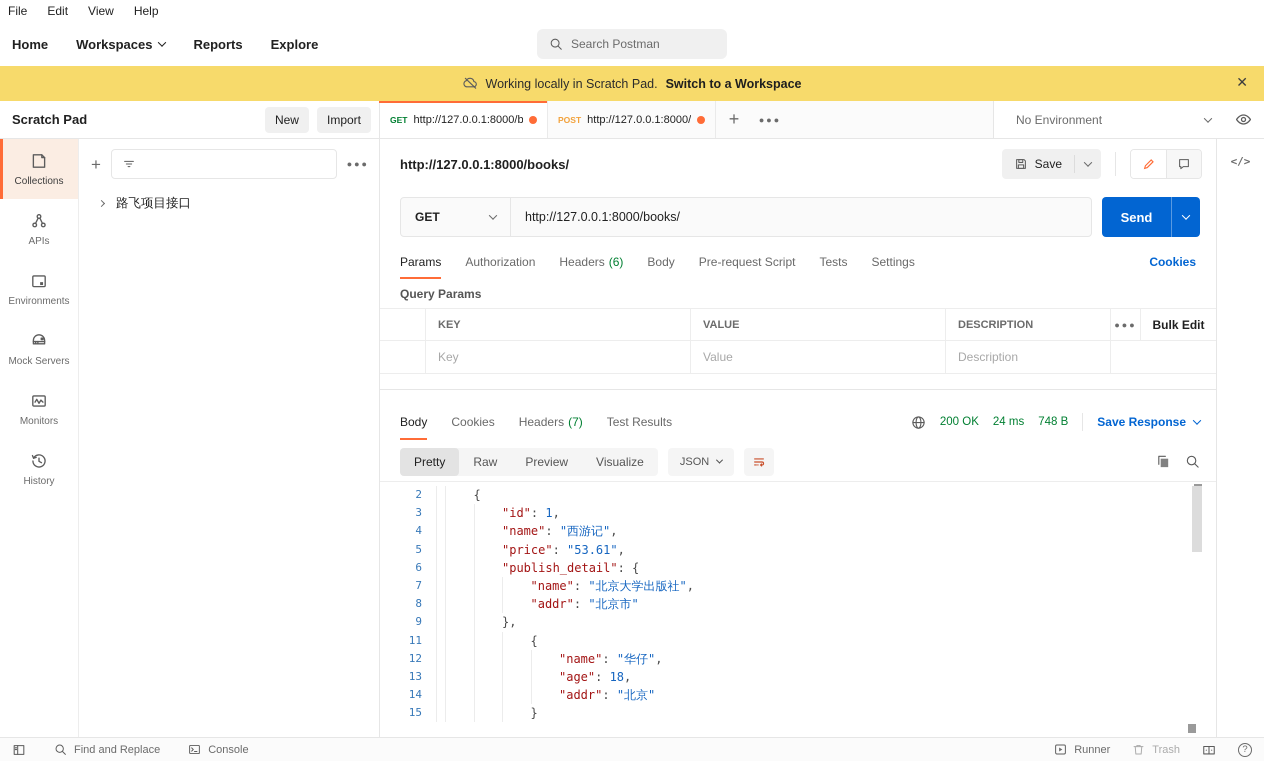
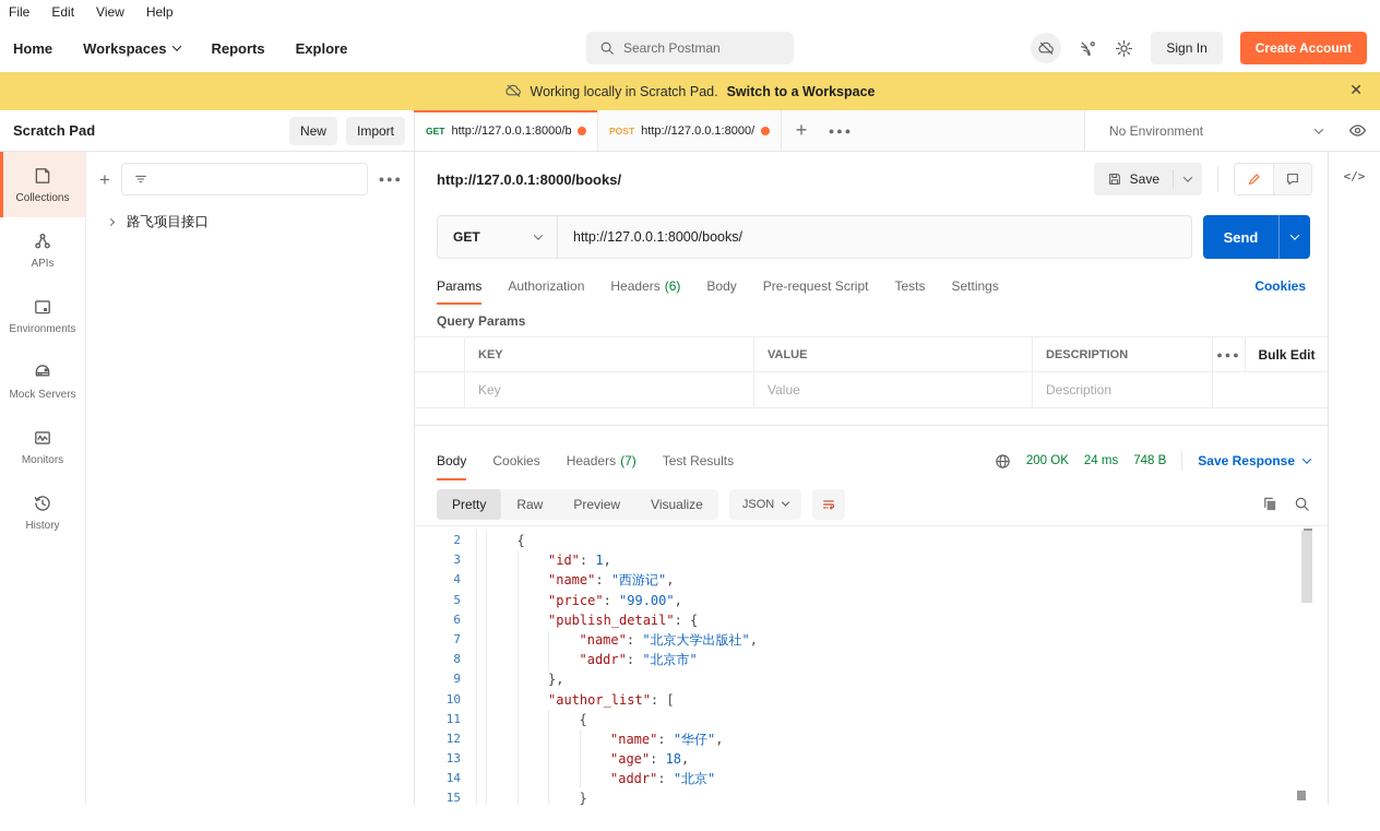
  File
  Edit
  View
  Help
  Home
  Workspaces
  Reports
  Explore
  Search Postman
+ Sign In
+ Create Account
  Working locally in Scratch Pad.
  Switch to a Workspace
  ✕
  Scratch Pad
  New
  Import
  Collections
  APIs
  Environments
  Mock Servers
  Monitors
  History
  +
  ●●●
  路飞项目接口
  GET
  http://127.0.0.1:8000/b
  POST
  http://127.0.0.1:8000/
  +
  ●●●
  No Environment
  http://127.0.0.1:8000/books/
  Save
  GET
  http://127.0.0.1:8000/books/
  Send
  Params
  Authorization
  Headers
  (6)
  Body
  Pre-request Script
  Tests
  Settings
  Cookies
  Query Params
  KEY
  VALUE
  DESCRIPTION
  ●●●
  Bulk Edit
  Key
  Value
  Description
  Body
  Cookies
  Headers
  (7)
  Test Results
  200 OK
  24 ms
  748 B
  Save Response
  Pretty
  Raw
  Preview
  Visualize
  JSON
  2
  {
  3
  "id"
  :
  1
  ,
  4
  "name"
  :
  "西游记"
  ,
  5
  "price"
  :
- "53.61"
+ "99.00"
  ,
  6
  "publish_detail"
  : {
  7
  "name"
  :
  "北京大学出版社"
  ,
  8
  "addr"
  :
  "北京市"
  9
  },
+ 10
+ "author_list"
+ : [
  11
  {
  12
  "name"
  :
  "华仔"
  ,
  13
  "age"
  :
  18
  ,
  14
  "addr"
  :
  "北京"
  15
  }
  </>
- Find and Replace
- Console
- Runner
- Trash
- ?
